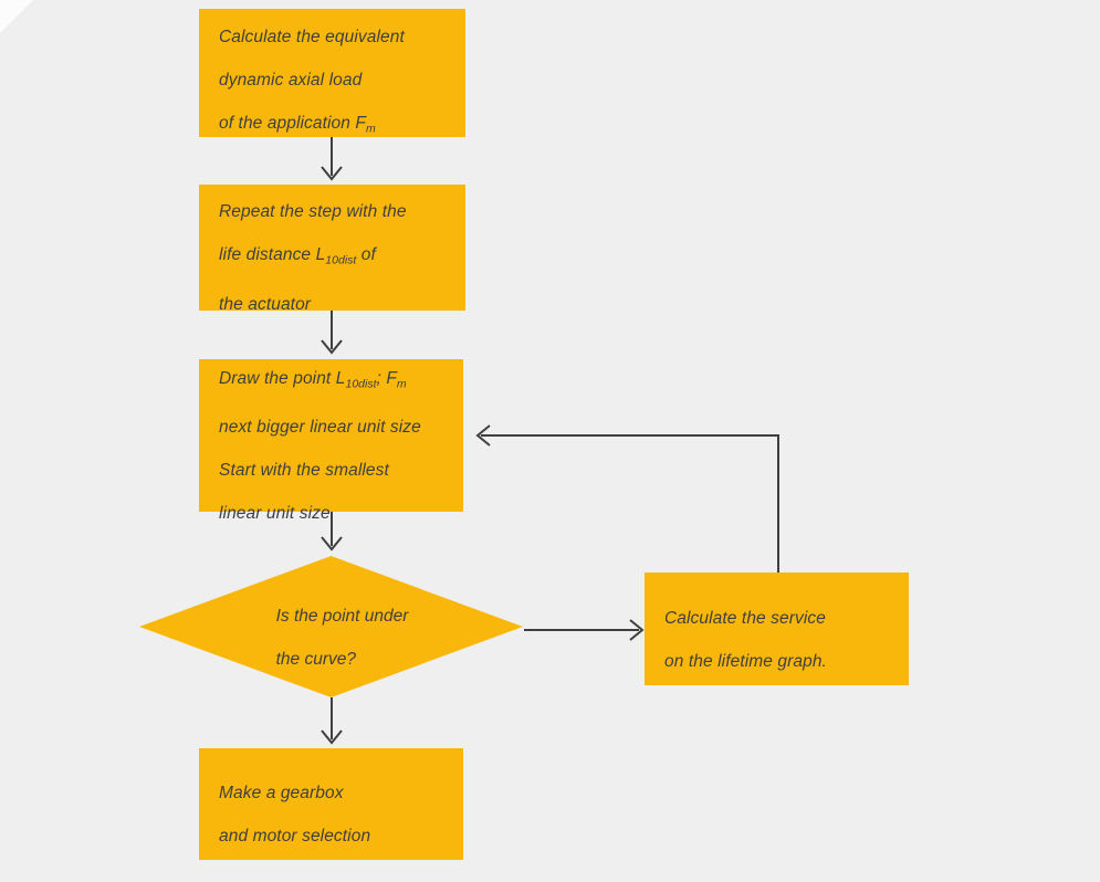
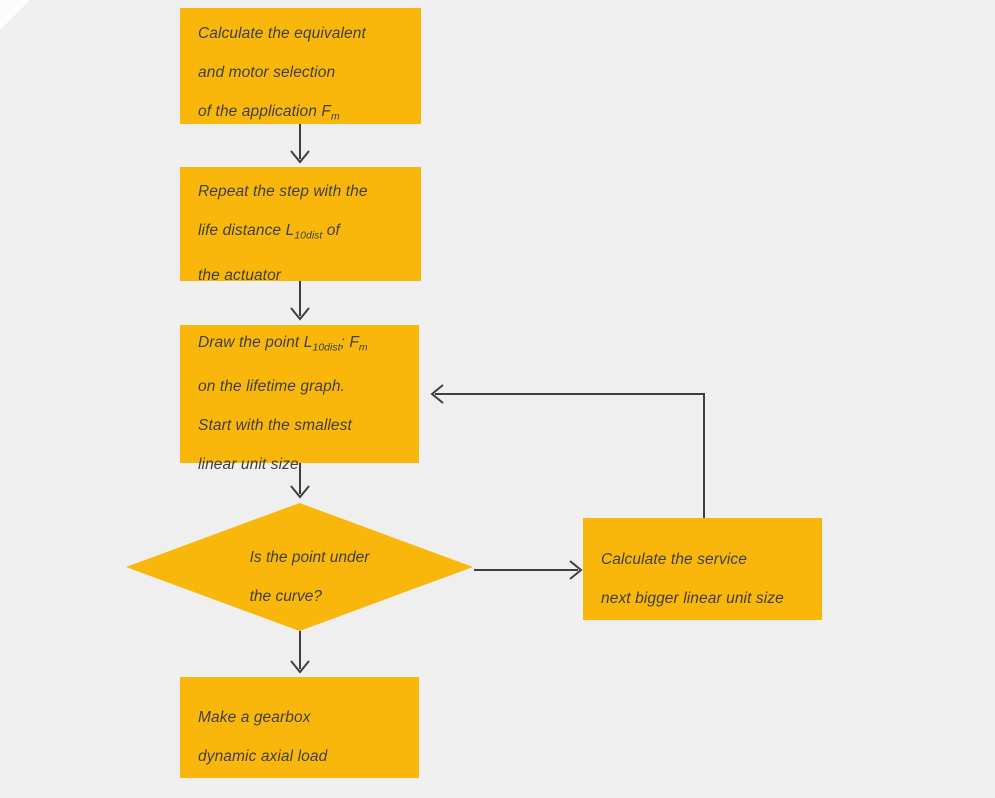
  Calculate the equivalent
- dynamic axial load
+ and motor selection
  of the application Fm
  Repeat the step with the
  life distance L10dist of
  the actuator
  Draw the point L10dist; Fm
- next bigger linear unit size
+ on the lifetime graph.
  Start with the smallest
  linear unit size
  Is the point under
  the curve?
  Calculate the service
- on the lifetime graph.
+ next bigger linear unit size
  Make a gearbox
- and motor selection
+ dynamic axial load
